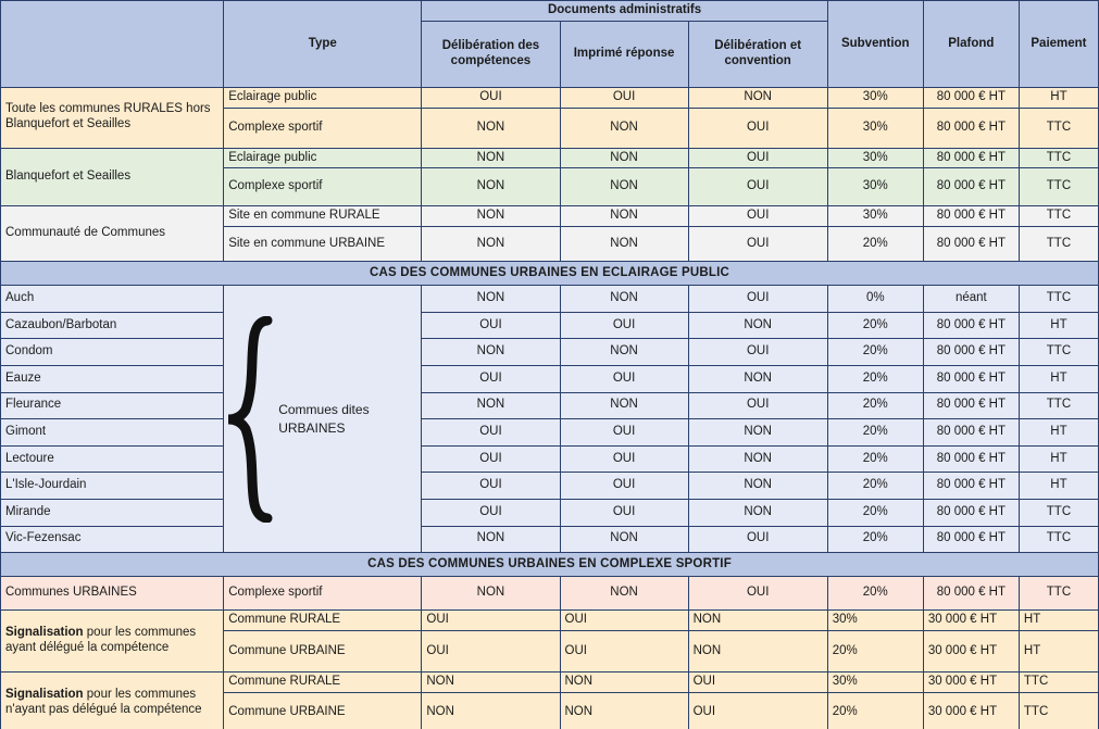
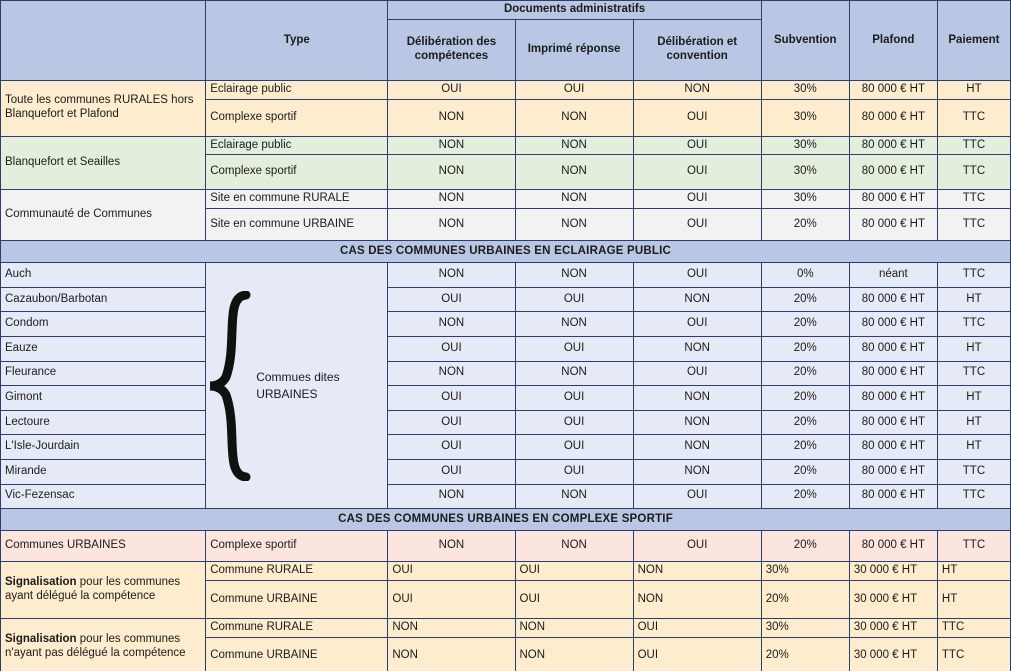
  	Type	Documents administratifs	Subvention	Plafond	Paiement
  Délibération des compétences	Imprimé réponse	Délibération et convention
- Toute les communes RURALES hors Blanquefort et Seailles	Eclairage public	OUI	OUI	NON	30%	80 000 € HT	HT
+ Toute les communes RURALES hors Blanquefort et Plafond	Eclairage public	OUI	OUI	NON	30%	80 000 € HT	HT
  Complexe sportif	NON	NON	OUI	30%	80 000 € HT	TTC
  Blanquefort et Seailles	Eclairage public	NON	NON	OUI	30%	80 000 € HT	TTC
  Complexe sportif	NON	NON	OUI	30%	80 000 € HT	TTC
  Communauté de Communes	Site en commune RURALE	NON	NON	OUI	30%	80 000 € HT	TTC
  Site en commune URBAINE	NON	NON	OUI	20%	80 000 € HT	TTC
  CAS DES COMMUNES URBAINES EN ECLAIRAGE PUBLIC
  Auch	Commues dites URBAINES	NON	NON	OUI	0%	néant	TTC
  Cazaubon/Barbotan	OUI	OUI	NON	20%	80 000 € HT	HT
  Condom	NON	NON	OUI	20%	80 000 € HT	TTC
  Eauze	OUI	OUI	NON	20%	80 000 € HT	HT
  Fleurance	NON	NON	OUI	20%	80 000 € HT	TTC
  Gimont	OUI	OUI	NON	20%	80 000 € HT	HT
  Lectoure	OUI	OUI	NON	20%	80 000 € HT	HT
  L'Isle-Jourdain	OUI	OUI	NON	20%	80 000 € HT	HT
  Mirande	OUI	OUI	NON	20%	80 000 € HT	TTC
  Vic-Fezensac	NON	NON	OUI	20%	80 000 € HT	TTC
  CAS DES COMMUNES URBAINES EN COMPLEXE SPORTIF
  Communes URBAINES	Complexe sportif	NON	NON	OUI	20%	80 000 € HT	TTC
  Signalisation pour les communes ayant délégué la compétence	Commune RURALE	OUI	OUI	NON	30%	30 000 € HT	HT
  Commune URBAINE	OUI	OUI	NON	20%	30 000 € HT	HT
  Signalisation pour les communes n'ayant pas délégué la compétence	Commune RURALE	NON	NON	OUI	30%	30 000 € HT	TTC
  Commune URBAINE	NON	NON	OUI	20%	30 000 € HT	TTC
